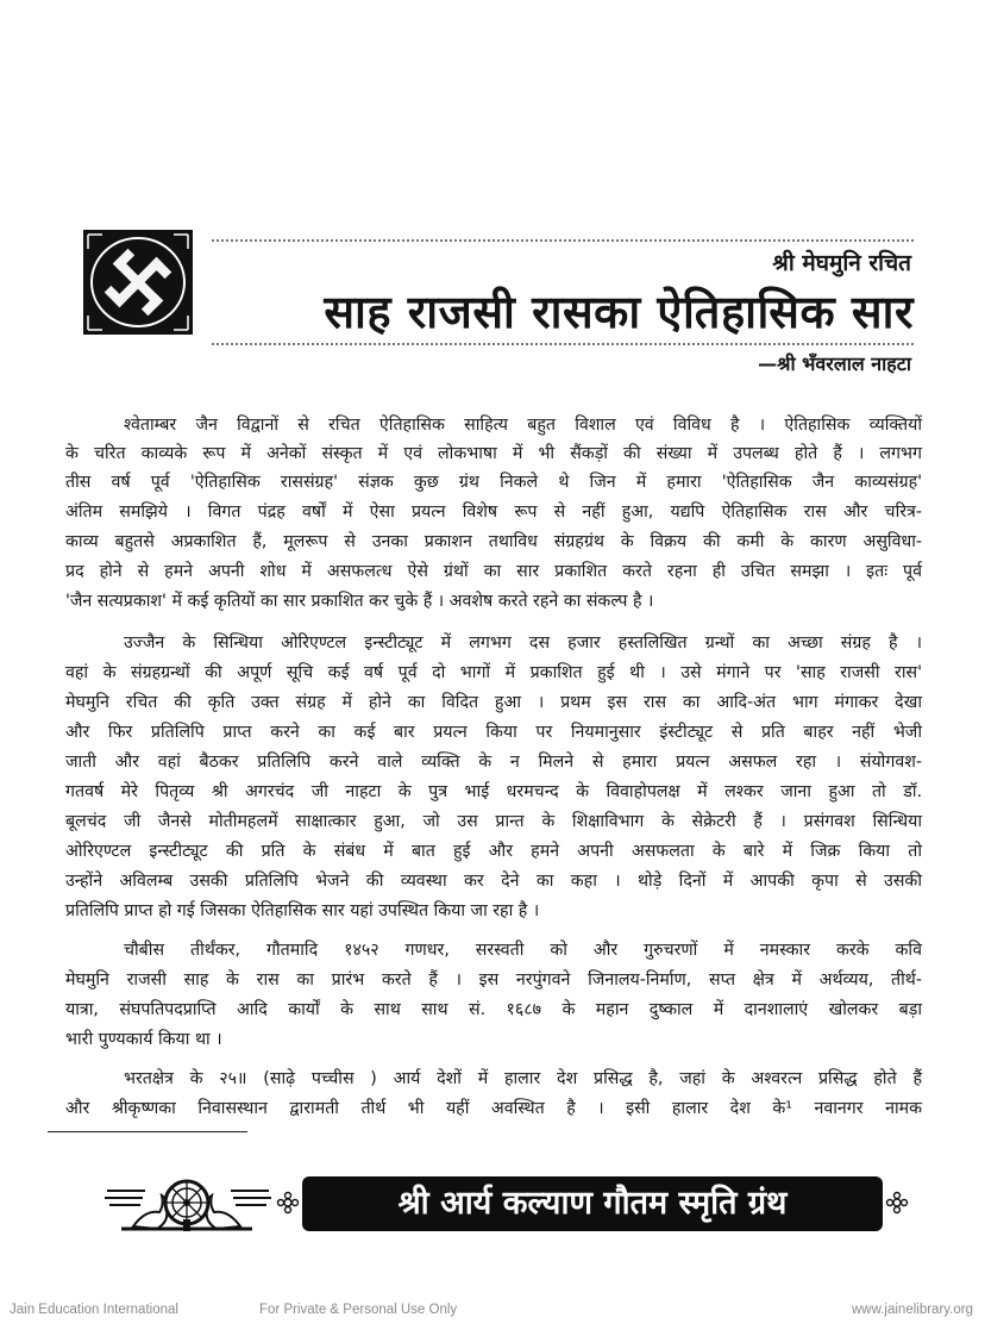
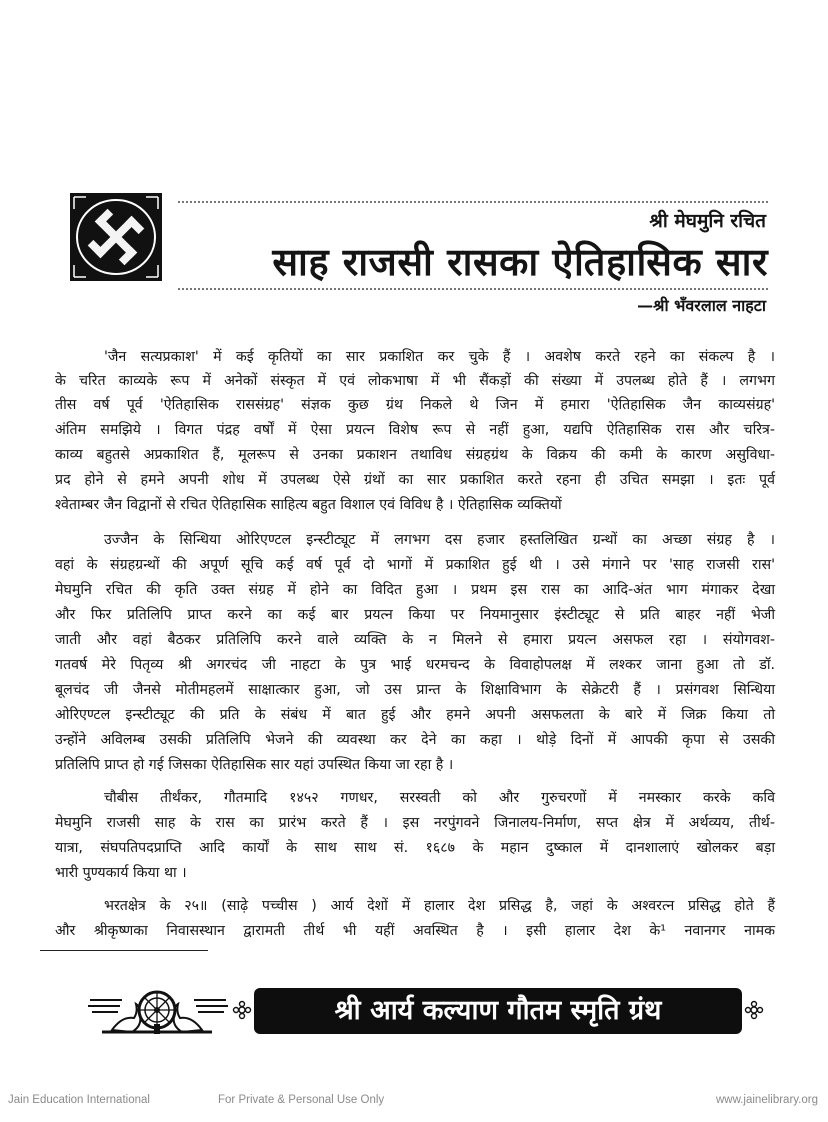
  श्री मेघमुनि रचित
  साह राजसी रासका ऐतिहासिक सार
  —श्री भँवरलाल नाहटा
- श्वेताम्बर जैन विद्वानों से रचित ऐतिहासिक साहित्य बहुत विशाल एवं विविध है । ऐतिहासिक व्यक्तियों
+ 'जैन सत्यप्रकाश' में कई कृतियों का सार प्रकाशित कर चुके हैं । अवशेष करते रहने का संकल्प है ।
  के चरित काव्यके रूप में अनेकों संस्कृत में एवं लोकभाषा में भी सैंकड़ों की संख्या में उपलब्ध होते हैं । लगभग
  तीस वर्ष पूर्व 'ऐतिहासिक राससंग्रह' संज्ञक कुछ ग्रंथ निकले थे जिन में हमारा 'ऐतिहासिक जैन काव्यसंग्रह'
  अंतिम समझिये । विगत पंद्रह वर्षों में ऐसा प्रयत्न विशेष रूप से नहीं हुआ, यद्यपि ऐतिहासिक रास और चरित्र-
  काव्य बहुतसे अप्रकाशित हैं, मूलरूप से उनका प्रकाशन तथाविध संग्रहग्रंथ के विक्रय की कमी के कारण असुविधा-
- प्रद होने से हमने अपनी शोध में असफलत्ध ऐसे ग्रंथों का सार प्रकाशित करते रहना ही उचित समझा । इतः पूर्व
+ प्रद होने से हमने अपनी शोध में उपलब्ध ऐसे ग्रंथों का सार प्रकाशित करते रहना ही उचित समझा । इतः पूर्व
- 'जैन सत्यप्रकाश' में कई कृतियों का सार प्रकाशित कर चुके हैं । अवशेष करते रहने का संकल्प है ।
+ श्वेताम्बर जैन विद्वानों से रचित ऐतिहासिक साहित्य बहुत विशाल एवं विविध है । ऐतिहासिक व्यक्तियों
  उज्जैन के सिन्धिया ओरिएण्टल इन्स्टीट्यूट में लगभग दस हजार हस्तलिखित ग्रन्थों का अच्छा संग्रह है ।
  वहां के संग्रहग्रन्थों की अपूर्ण सूचि कई वर्ष पूर्व दो भागों में प्रकाशित हुई थी । उसे मंगाने पर 'साह राजसी रास'
  मेघमुनि रचित की कृति उक्त संग्रह में होने का विदित हुआ । प्रथम इस रास का आदि-अंत भाग मंगाकर देखा
  और फिर प्रतिलिपि प्राप्त करने का कई बार प्रयत्न किया पर नियमानुसार इंस्टीट्यूट से प्रति बाहर नहीं भेजी
  जाती और वहां बैठकर प्रतिलिपि करने वाले व्यक्ति के न मिलने से हमारा प्रयत्न असफल रहा । संयोगवश-
  गतवर्ष मेरे पितृव्य श्री अगरचंद जी नाहटा के पुत्र भाई धरमचन्द के विवाहोपलक्ष में लश्कर जाना हुआ तो डॉ.
  बूलचंद जी जैनसे मोतीमहलमें साक्षात्कार हुआ, जो उस प्रान्त के शिक्षाविभाग के सेक्रेटरी हैं । प्रसंगवश सिन्धिया
  ओरिएण्टल इन्स्टीट्यूट की प्रति के संबंध में बात हुई और हमने अपनी असफलता के बारे में जिक्र किया तो
  उन्होंने अविलम्ब उसकी प्रतिलिपि भेजने की व्यवस्था कर देने का कहा । थोड़े दिनों में आपकी कृपा से उसकी
  प्रतिलिपि प्राप्त हो गई जिसका ऐतिहासिक सार यहां उपस्थित किया जा रहा है ।
  चौबीस तीर्थंकर, गौतमादि १४५२ गणधर, सरस्वती को और गुरुचरणों में नमस्कार करके कवि
  मेघमुनि राजसी साह के रास का प्रारंभ करते हैं । इस नरपुंगवने जिनालय-निर्माण, सप्त क्षेत्र में अर्थव्यय, तीर्थ-
  यात्रा, संघपतिपदप्राप्ति आदि कार्यों के साथ साथ सं. १६८७ के महान दुष्काल में दानशालाएं खोलकर बड़ा
  भारी पुण्यकार्य किया था ।
  भरतक्षेत्र के २५॥ (साढ़े पच्चीस ) आर्य देशों में हालार देश प्रसिद्ध है, जहां के अश्वरत्न प्रसिद्ध होते हैं
  और श्रीकृष्णका निवासस्थान द्वारामती तीर्थ भी यहीं अवस्थित है । इसी हालार देश के¹ नवानगर नामक
  श्री आर्य कल्याण गौतम स्मृति ग्रंथ
  Jain Education International
  For Private & Personal Use Only
  www.jainelibrary.org
